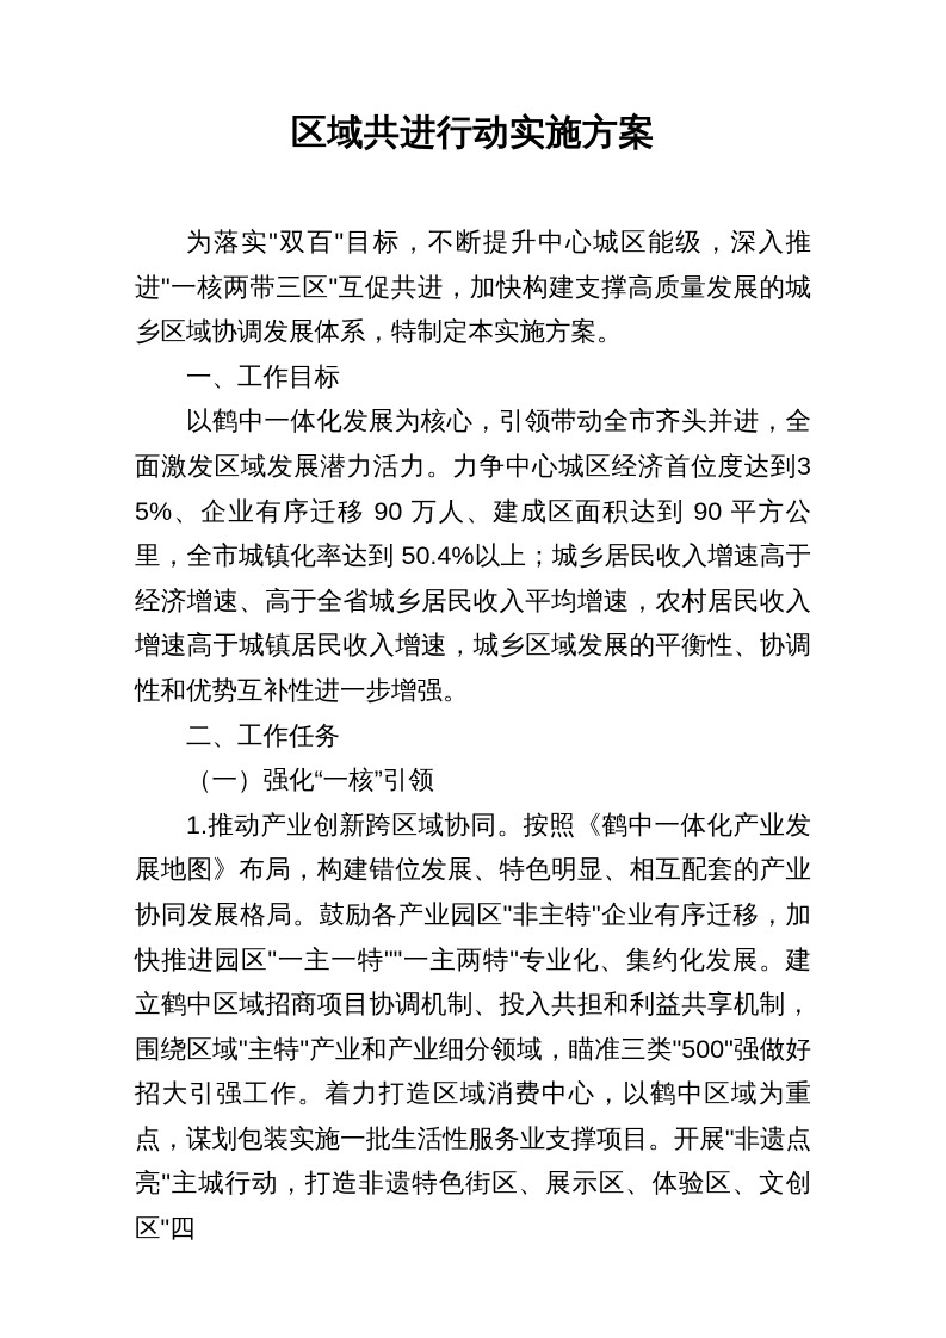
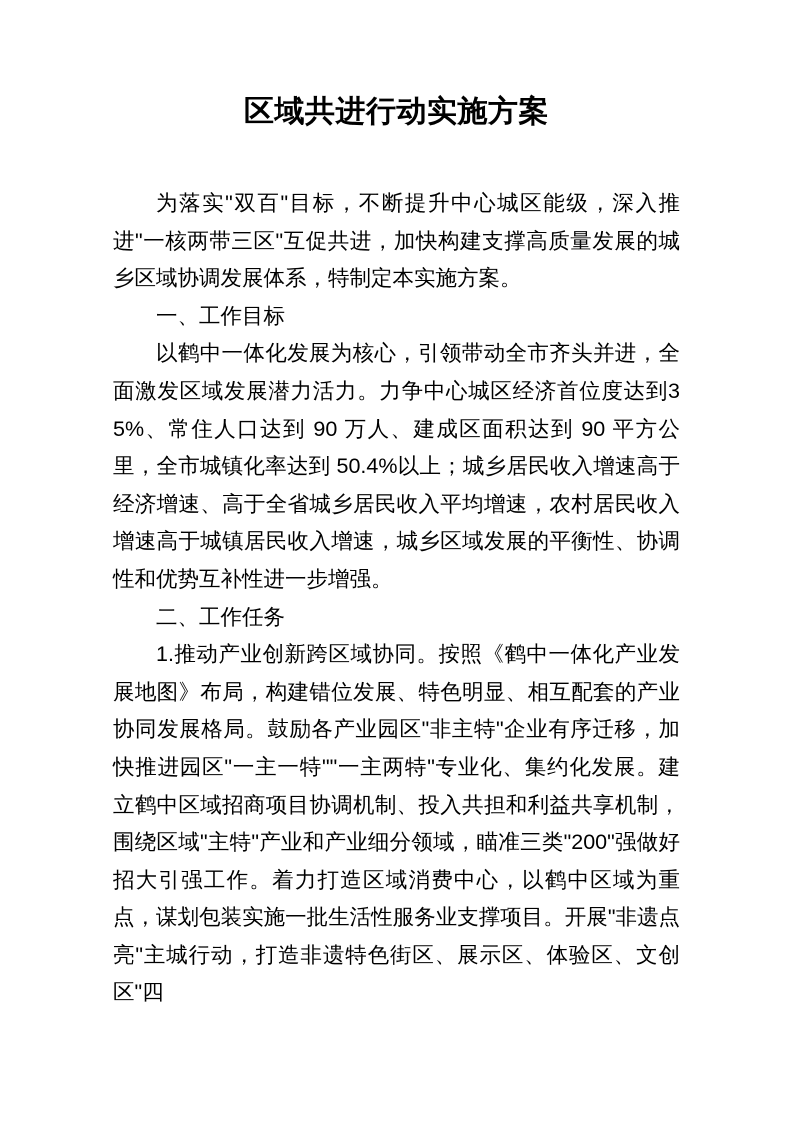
  区域共进行动实施方案
  为落实"双百"目标，不断提升中心城区能级，深入推进"一核两带三区"互促共进，加快构建支撑高质量发展的城乡区域协调发展体系，特制定本实施方案。
  一、工作目标
- 以鹤中一体化发展为核心，引领带动全市齐头并进，全面激发区域发展潜力活力。力争中心城区经济首位度达到35%、企业有序迁移 90 万人、建成区面积达到 90 平方公里，全市城镇化率达到 50.4%以上；城乡居民收入增速高于经济增速、高于全省城乡居民收入平均增速，农村居民收入增速高于城镇居民收入增速，城乡区域发展的平衡性、协调性和优势互补性进一步增强。
+ 以鹤中一体化发展为核心，引领带动全市齐头并进，全面激发区域发展潜力活力。力争中心城区经济首位度达到35%、常住人口达到 90 万人、建成区面积达到 90 平方公里，全市城镇化率达到 50.4%以上；城乡居民收入增速高于经济增速、高于全省城乡居民收入平均增速，农村居民收入增速高于城镇居民收入增速，城乡区域发展的平衡性、协调性和优势互补性进一步增强。
  二、工作任务
- （一）强化“一核”引领
- 1.推动产业创新跨区域协同。按照《鹤中一体化产业发展地图》布局，构建错位发展、特色明显、相互配套的产业协同发展格局。鼓励各产业园区"非主特"企业有序迁移，加快推进园区"一主一特""一主两特"专业化、集约化发展。建立鹤中区域招商项目协调机制、投入共担和利益共享机制，围绕区域"主特"产业和产业细分领域，瞄准三类"500"强做好招大引强工作。着力打造区域消费中心，以鹤中区域为重点，谋划包装实施一批生活性服务业支撑项目。开展"非遗点亮"主城行动，打造非遗特色街区、展示区、体验区、文创区"四
+ 1.推动产业创新跨区域协同。按照《鹤中一体化产业发展地图》布局，构建错位发展、特色明显、相互配套的产业协同发展格局。鼓励各产业园区"非主特"企业有序迁移，加快推进园区"一主一特""一主两特"专业化、集约化发展。建立鹤中区域招商项目协调机制、投入共担和利益共享机制，围绕区域"主特"产业和产业细分领域，瞄准三类"200"强做好招大引强工作。着力打造区域消费中心，以鹤中区域为重点，谋划包装实施一批生活性服务业支撑项目。开展"非遗点亮"主城行动，打造非遗特色街区、展示区、体验区、文创区"四
